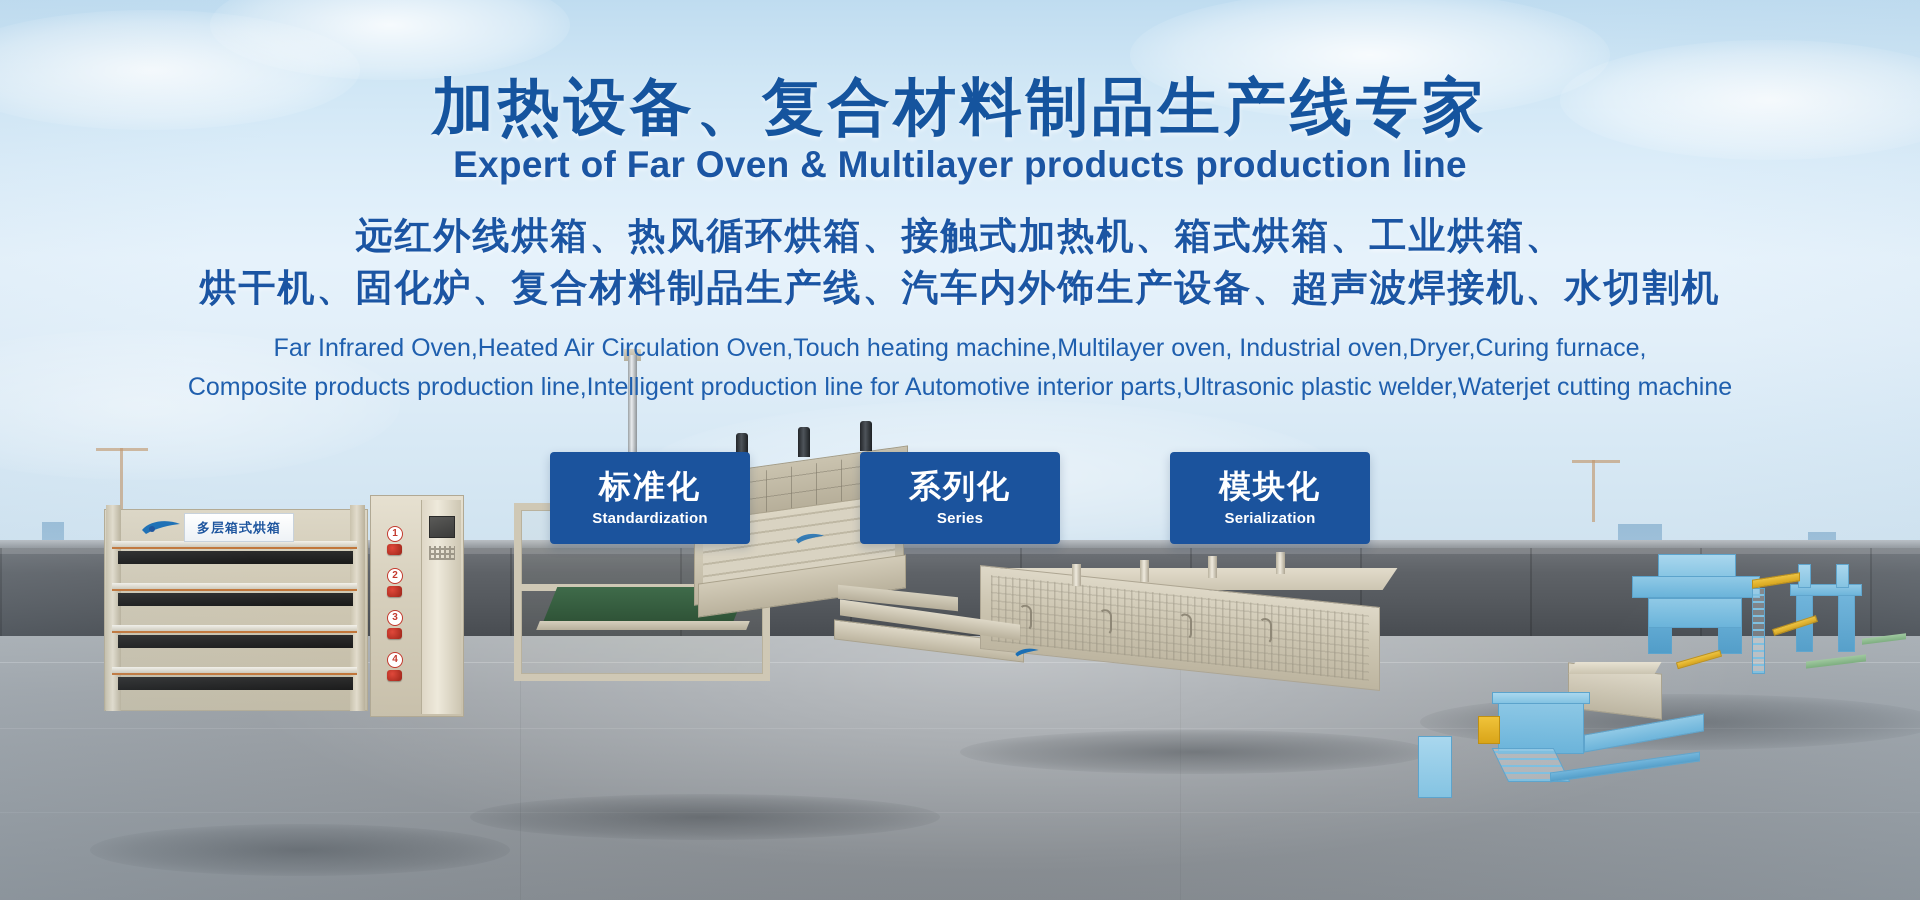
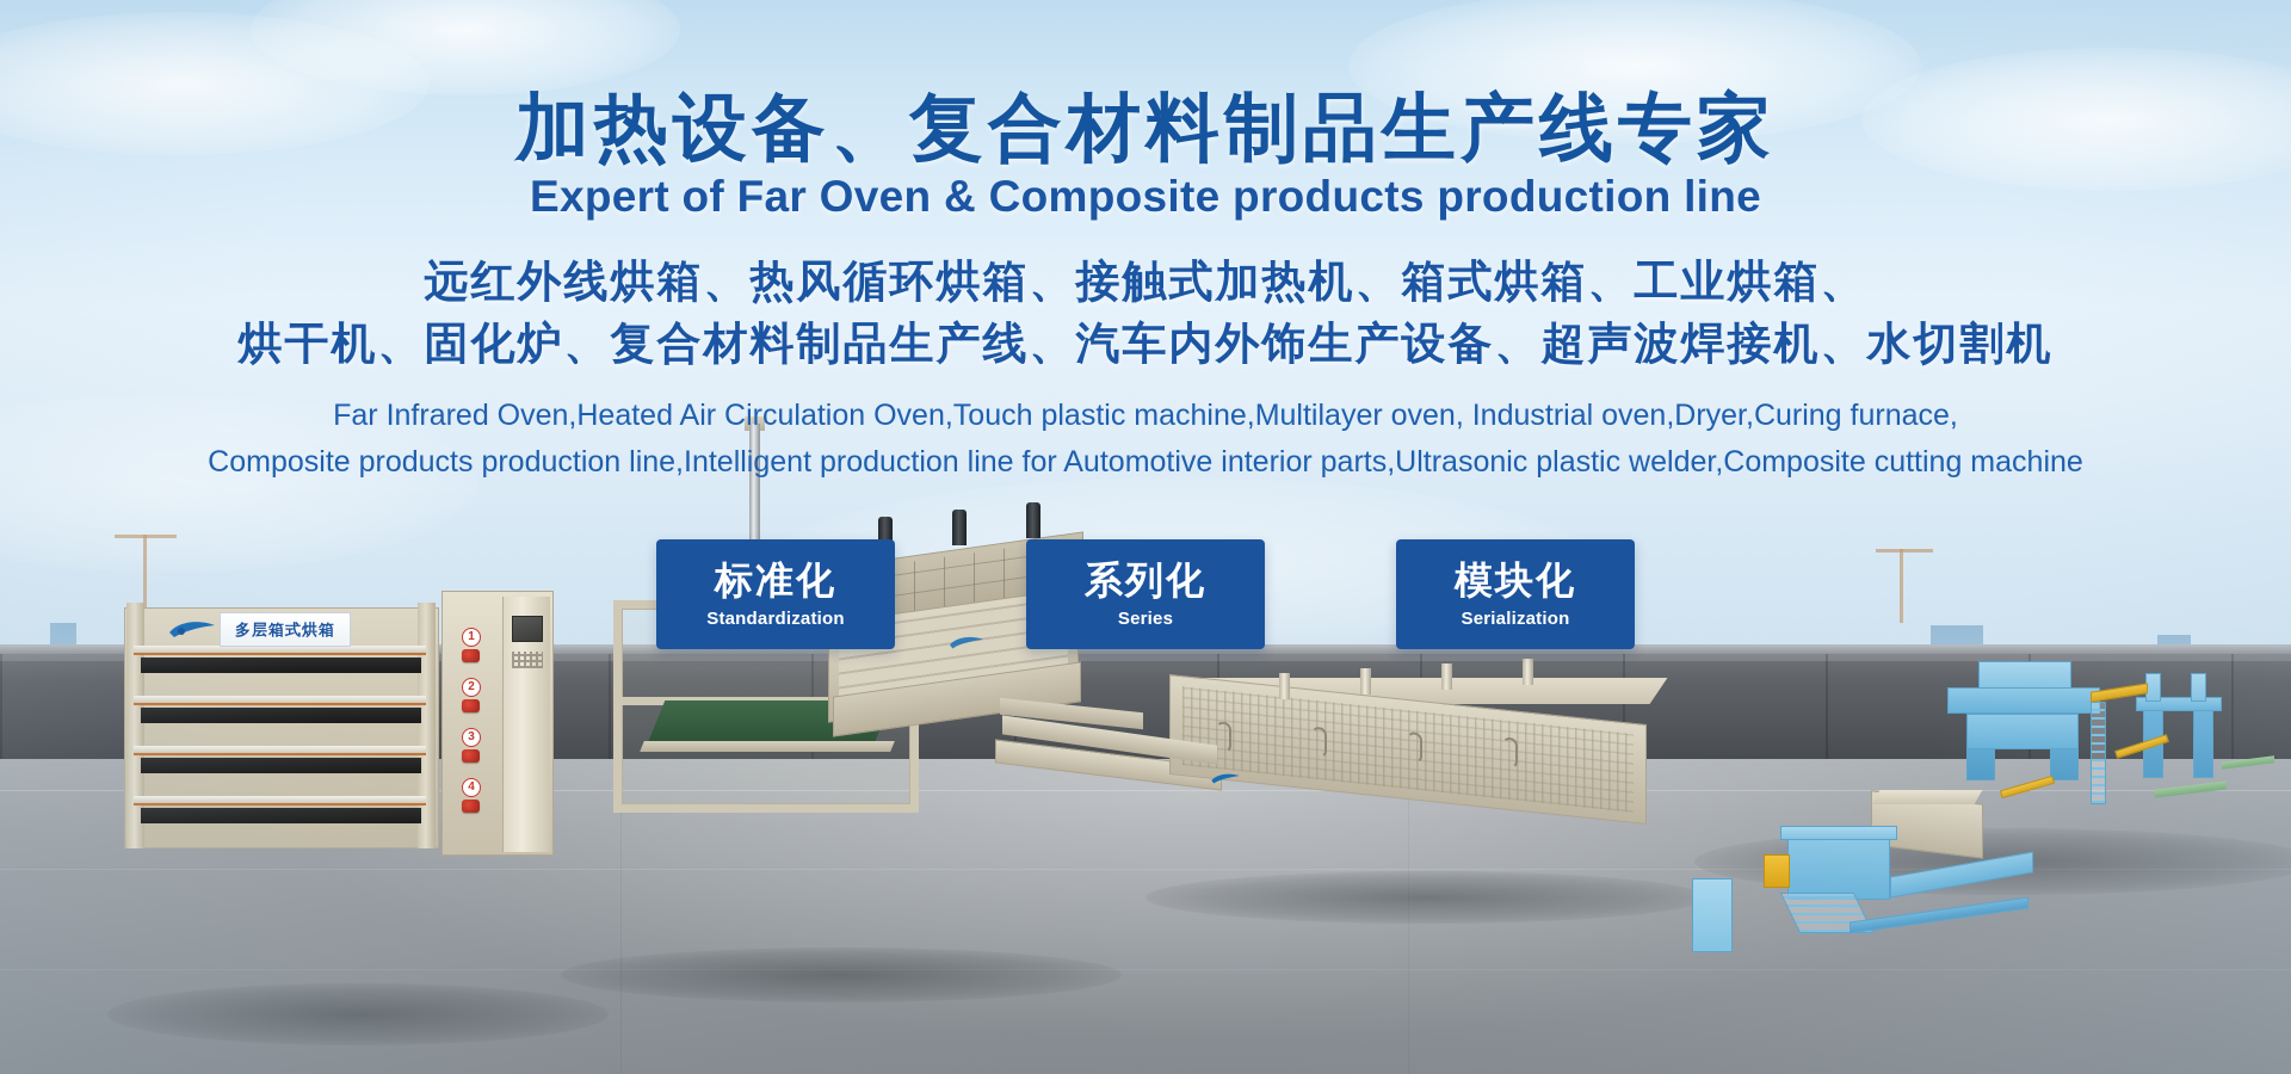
  加热设备、复合材料制品生产线专家
- Expert of Far Oven & Multilayer products production line
+ Expert of Far Oven & Composite products production line
  远红外线烘箱、热风循环烘箱、接触式加热机、箱式烘箱、工业烘箱、
  烘干机、固化炉、复合材料制品生产线、汽车内外饰生产设备、超声波焊接机、水切割机
- Far Infrared Oven,Heated Air Circulation Oven,Touch heating machine,Multilayer oven, Industrial oven,Dryer,Curing furnace,
+ Far Infrared Oven,Heated Air Circulation Oven,Touch plastic machine,Multilayer oven, Industrial oven,Dryer,Curing furnace,
- Composite products production line,Intelligent production line for Automotive interior parts,Ultrasonic plastic welder,Waterjet cutting machine
+ Composite products production line,Intelligent production line for Automotive interior parts,Ultrasonic plastic welder,Composite cutting machine
  标准化
  Standardization
  系列化
  Series
  模块化
  Serialization
